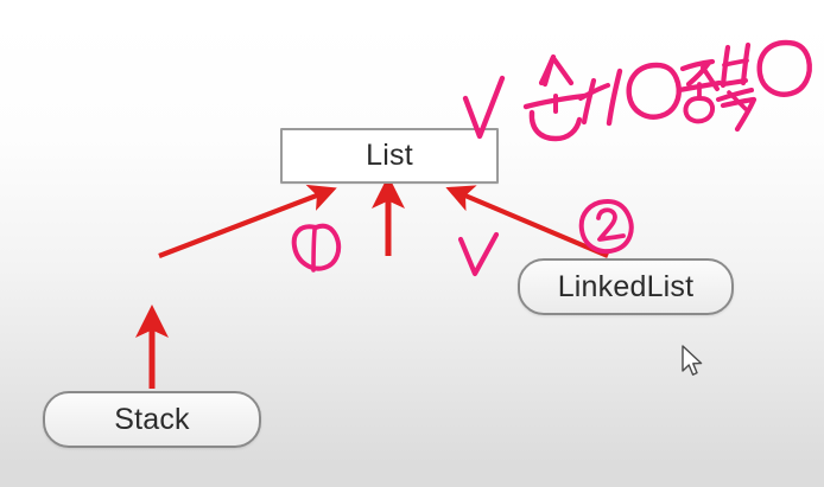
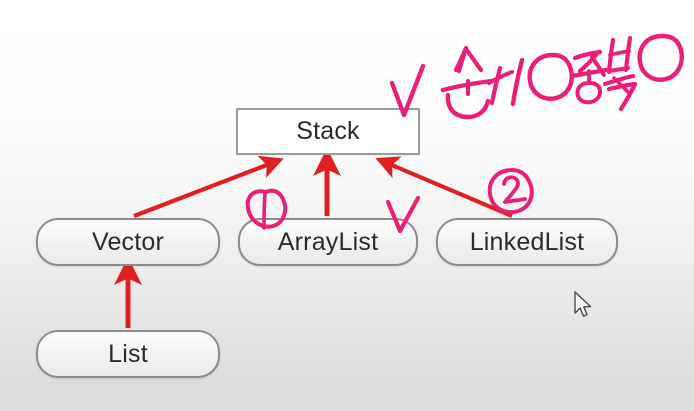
- List
+ Stack
+ Vector
+ ArrayList
  LinkedList
- Stack
+ List
